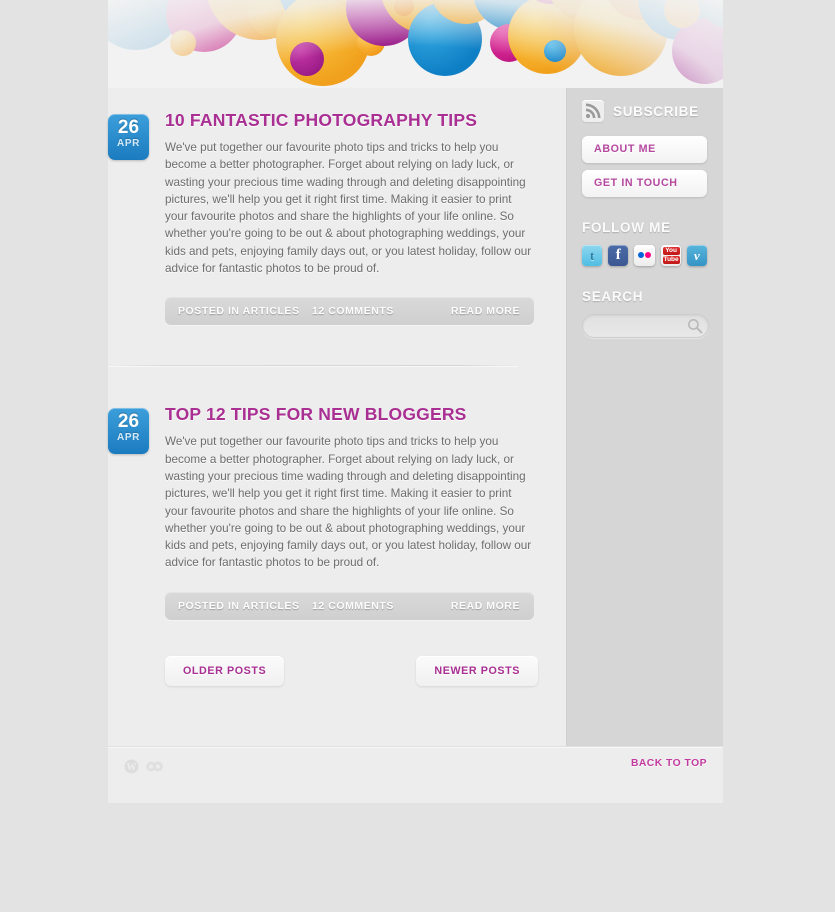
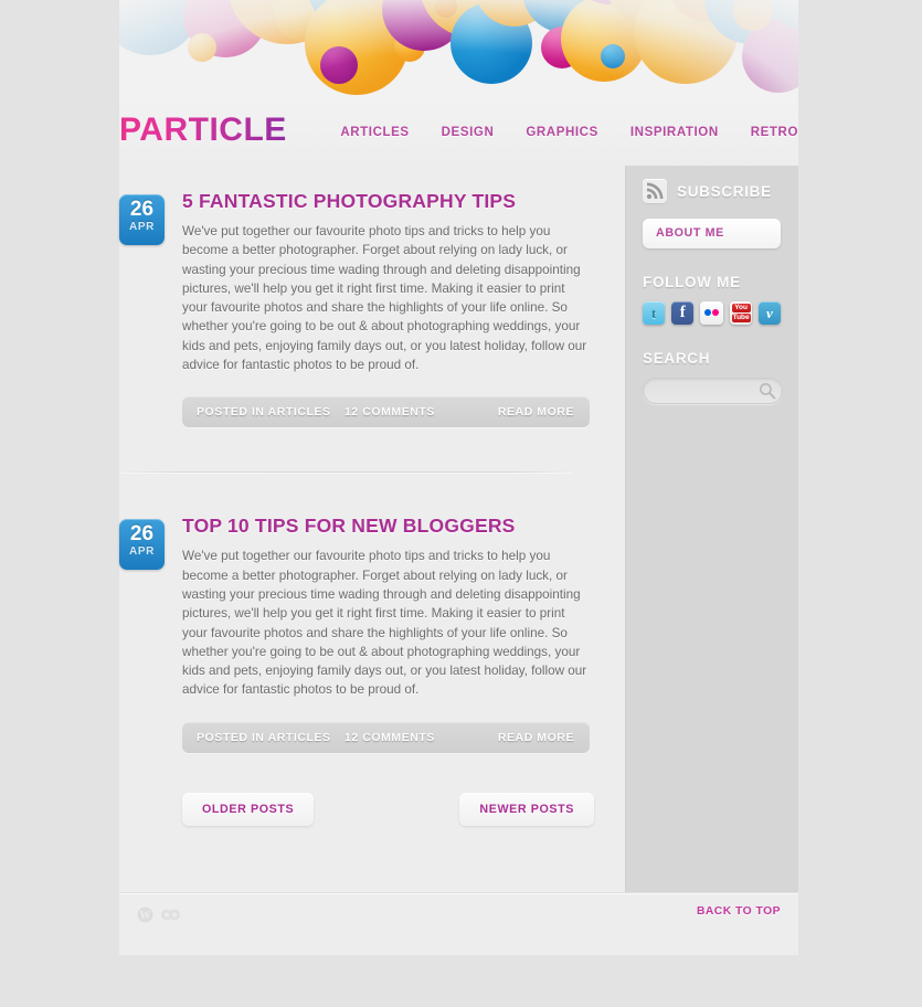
+ PARTICLE
+ ARTICLES
+ DESIGN
+ GRAPHICS
+ INSPIRATION
+ RETRO
  26
  APR
- 10 FANTASTIC PHOTOGRAPHY TIPS
+ 5 FANTASTIC PHOTOGRAPHY TIPS
  We've put together our favourite photo tips and tricks to help you become a better photographer. Forget about relying on lady luck, or wasting your precious time wading through and deleting disappointing pictures, we'll help you get it right first time. Making it easier to print your favourite photos and share the highlights of your life online. So whether you're going to be out & about photographing weddings, your kids and pets, enjoying family days out, or you latest holiday, follow our advice for fantastic photos to be proud of.
  POSTED IN ARTICLES
  12 COMMENTS
  READ MORE
  26
  APR
- TOP 12 TIPS FOR NEW BLOGGERS
+ TOP 10 TIPS FOR NEW BLOGGERS
  We've put together our favourite photo tips and tricks to help you become a better photographer. Forget about relying on lady luck, or wasting your precious time wading through and deleting disappointing pictures, we'll help you get it right first time. Making it easier to print your favourite photos and share the highlights of your life online. So whether you're going to be out & about photographing weddings, your kids and pets, enjoying family days out, or you latest holiday, follow our advice for fantastic photos to be proud of.
  POSTED IN ARTICLES
  12 COMMENTS
  READ MORE
  OLDER POSTS
  NEWER POSTS
  SUBSCRIBE
  ABOUT ME
- GET IN TOUCH
  FOLLOW ME
  t
  f
  v
  SEARCH
  BACK TO TOP
